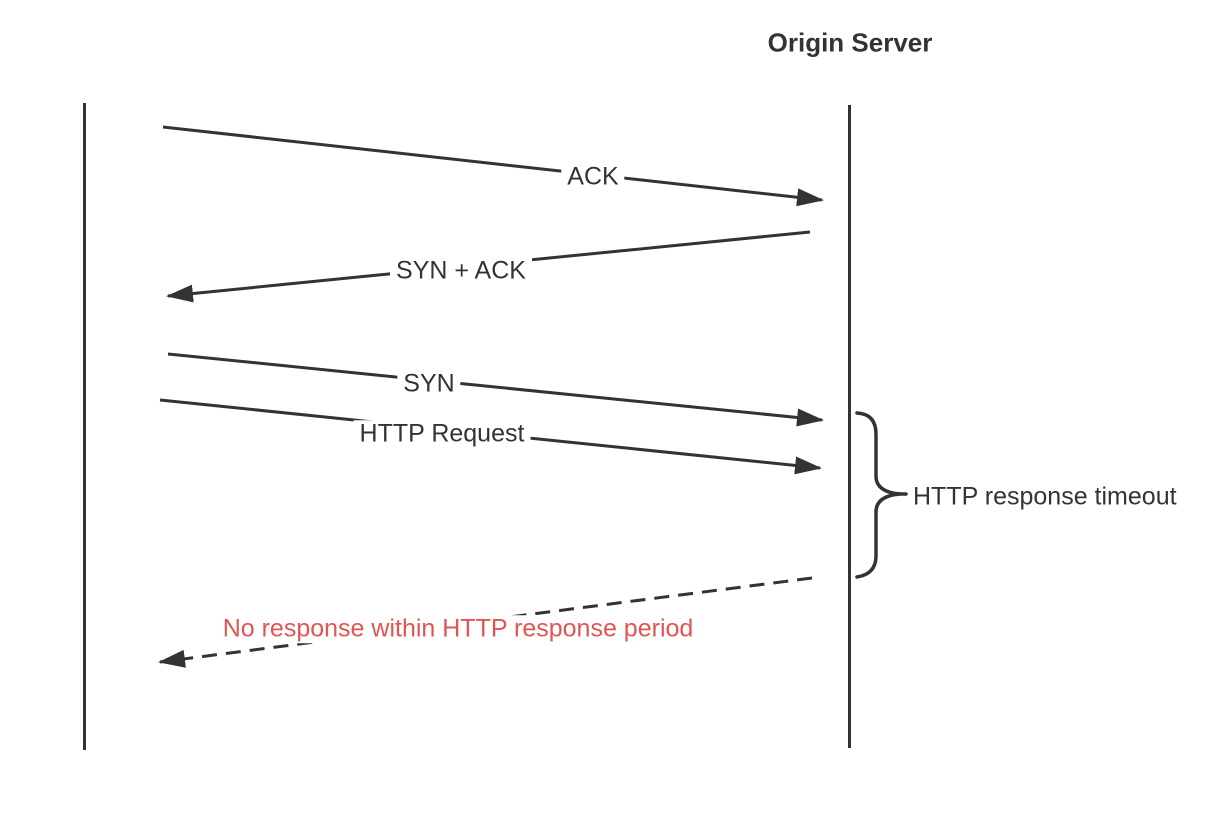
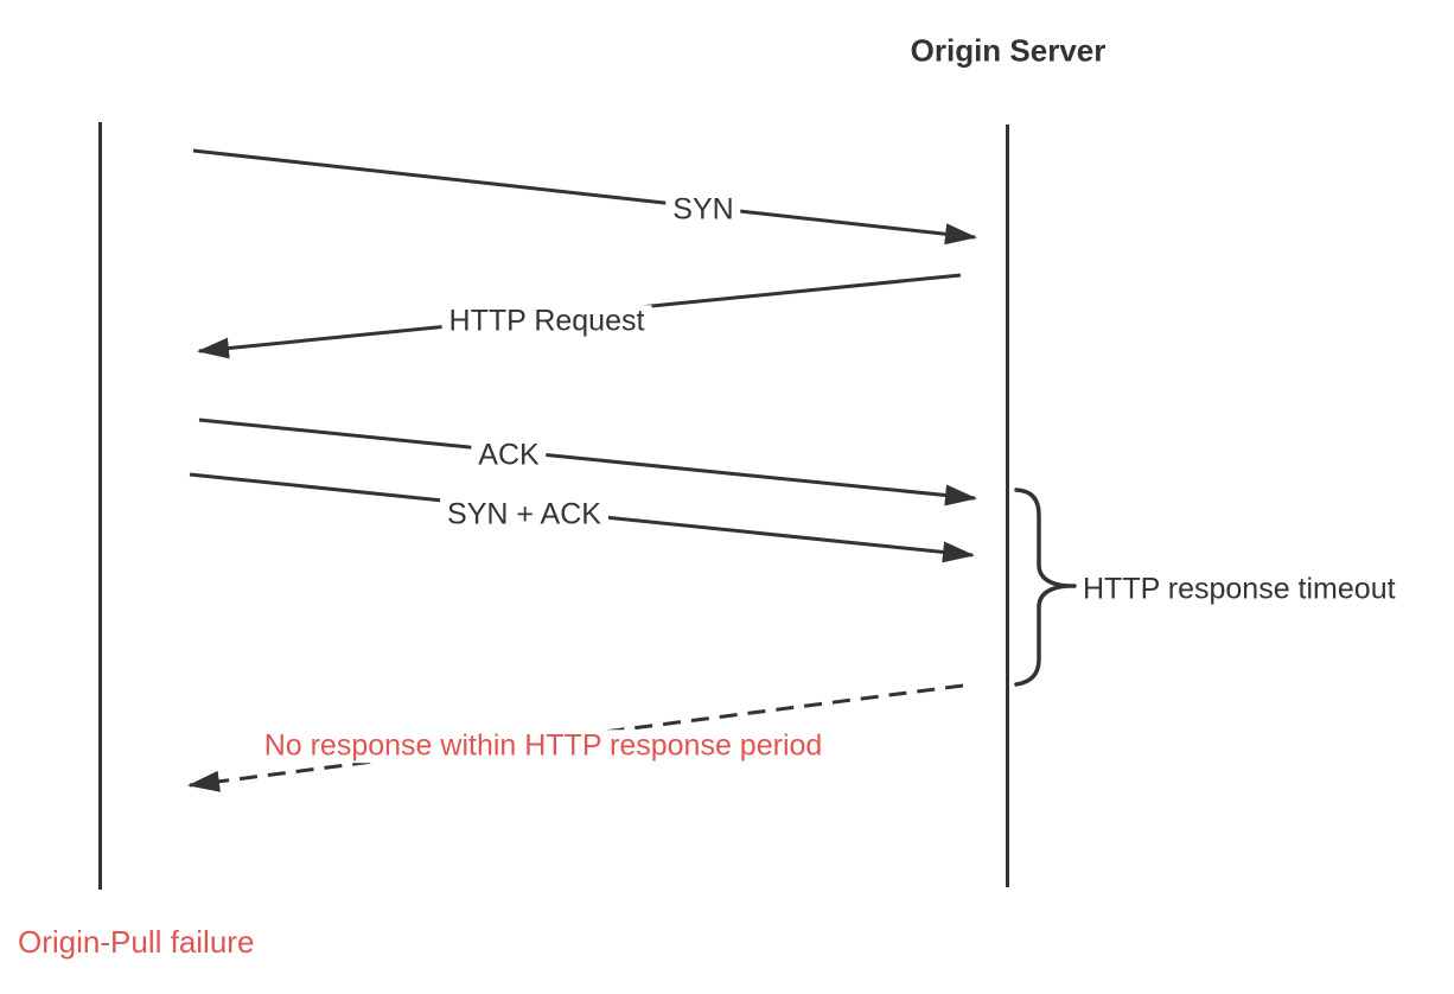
  Origin Server
- ACK
+ SYN
- SYN + ACK
+ HTTP Request
- SYN
+ ACK
- HTTP Request
+ SYN + ACK
  No response within HTTP response period
  HTTP response timeout
+ Origin-Pull failure
